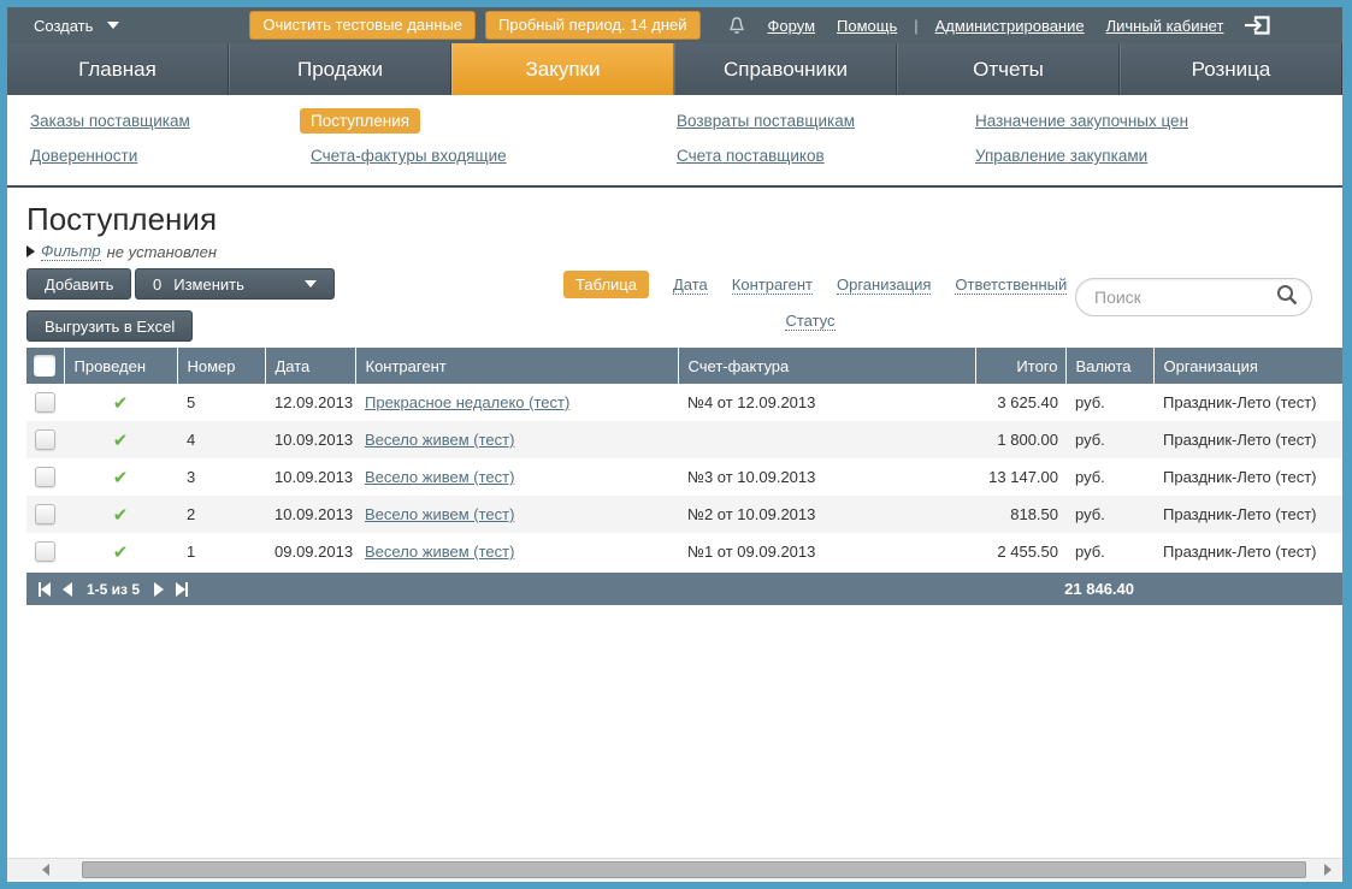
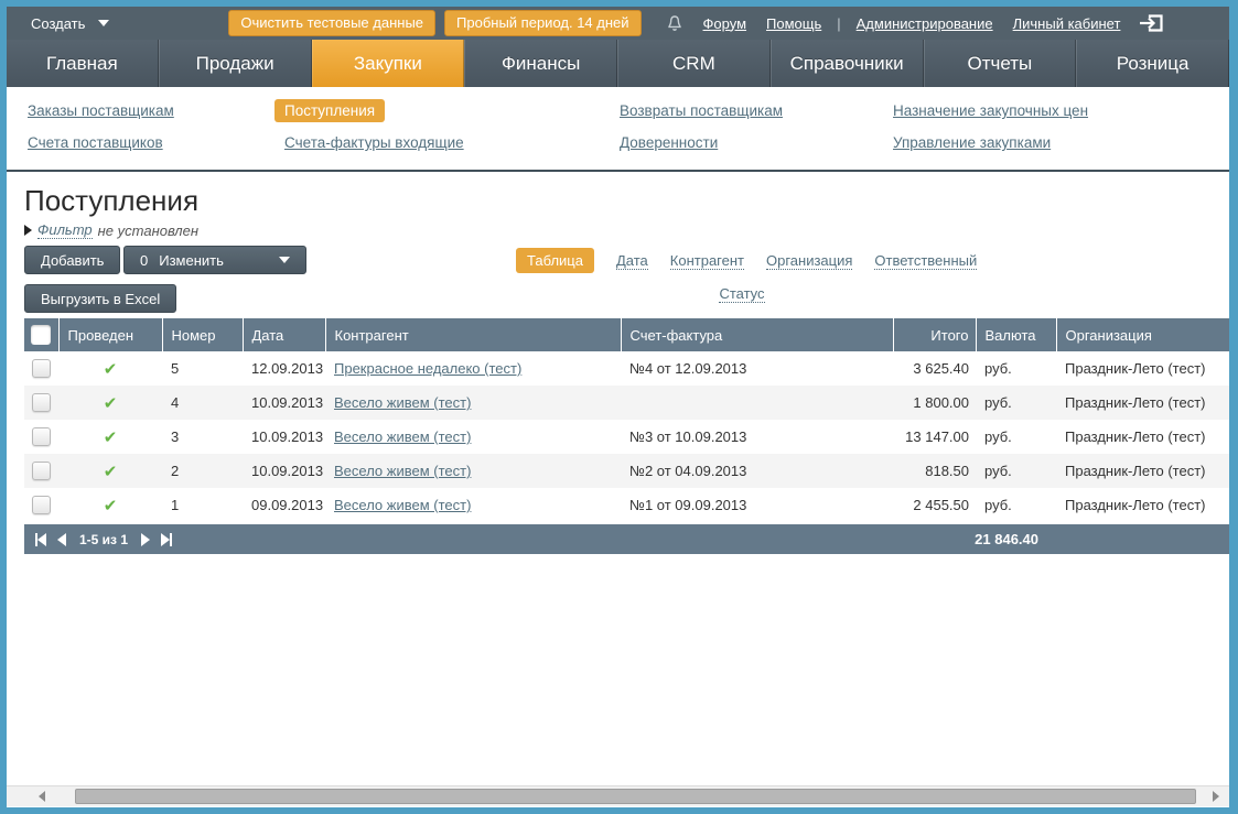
  Создать
  Очистить тестовые данные
  Пробный период. 14 дней
  Форум
  Помощь
  |
  Администрирование
  Личный кабинет
  Главная
  Продажи
  Закупки
+ Финансы
+ CRM
  Справочники
  Отчеты
  Розница
  Заказы поставщикам
  Поступления
  Возвраты поставщикам
  Назначение закупочных цен
- Доверенности
+ Счета поставщиков
  Счета-фактуры входящие
- Счета поставщиков
+ Доверенности
  Управление закупками
  Поступления
  Фильтр
  не установлен
  Добавить
  0
  Изменить
  Выгрузить в Excel
  Таблица
  Дата
  Контрагент
  Организация
  Ответственный
  Статус
- Поиск
  	Проведен	Номер	Дата	Контрагент	Счет-фактура	Итого	Валюта	Организация
  	✔	5	12.09.2013	Прекрасное недалеко (тест)	№4 от 12.09.2013	3 625.40	руб.	Праздник-Лето (тест)
  	✔	4	10.09.2013	Весело живем (тест)		1 800.00	руб.	Праздник-Лето (тест)
  	✔	3	10.09.2013	Весело живем (тест)	№3 от 10.09.2013	13 147.00	руб.	Праздник-Лето (тест)
- 	✔	2	10.09.2013	Весело живем (тест)	№2 от 10.09.2013	818.50	руб.	Праздник-Лето (тест)
+ 	✔	2	10.09.2013	Весело живем (тест)	№2 от 04.09.2013	818.50	руб.	Праздник-Лето (тест)
  	✔	1	09.09.2013	Весело живем (тест)	№1 от 09.09.2013	2 455.50	руб.	Праздник-Лето (тест)
- 1-5 из 5
+ 1-5 из 1
  21 846.40
